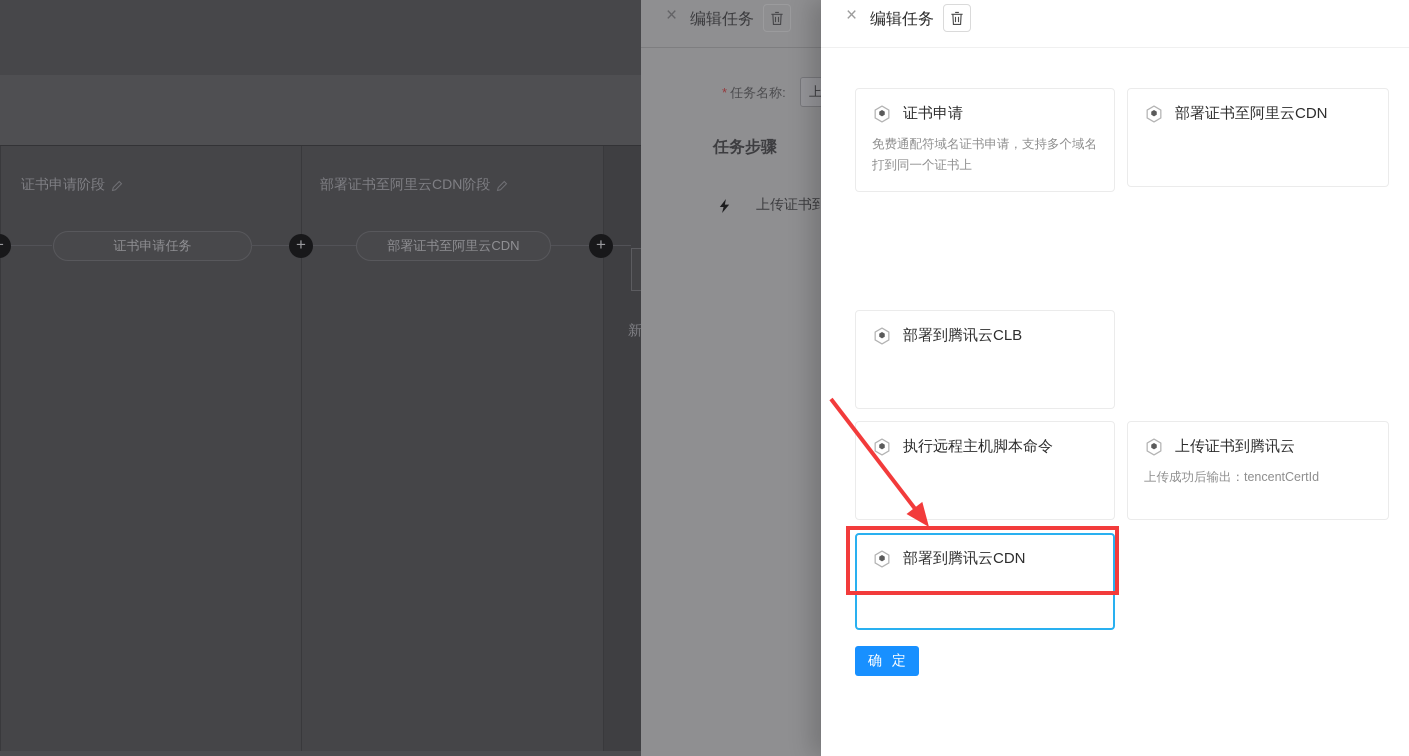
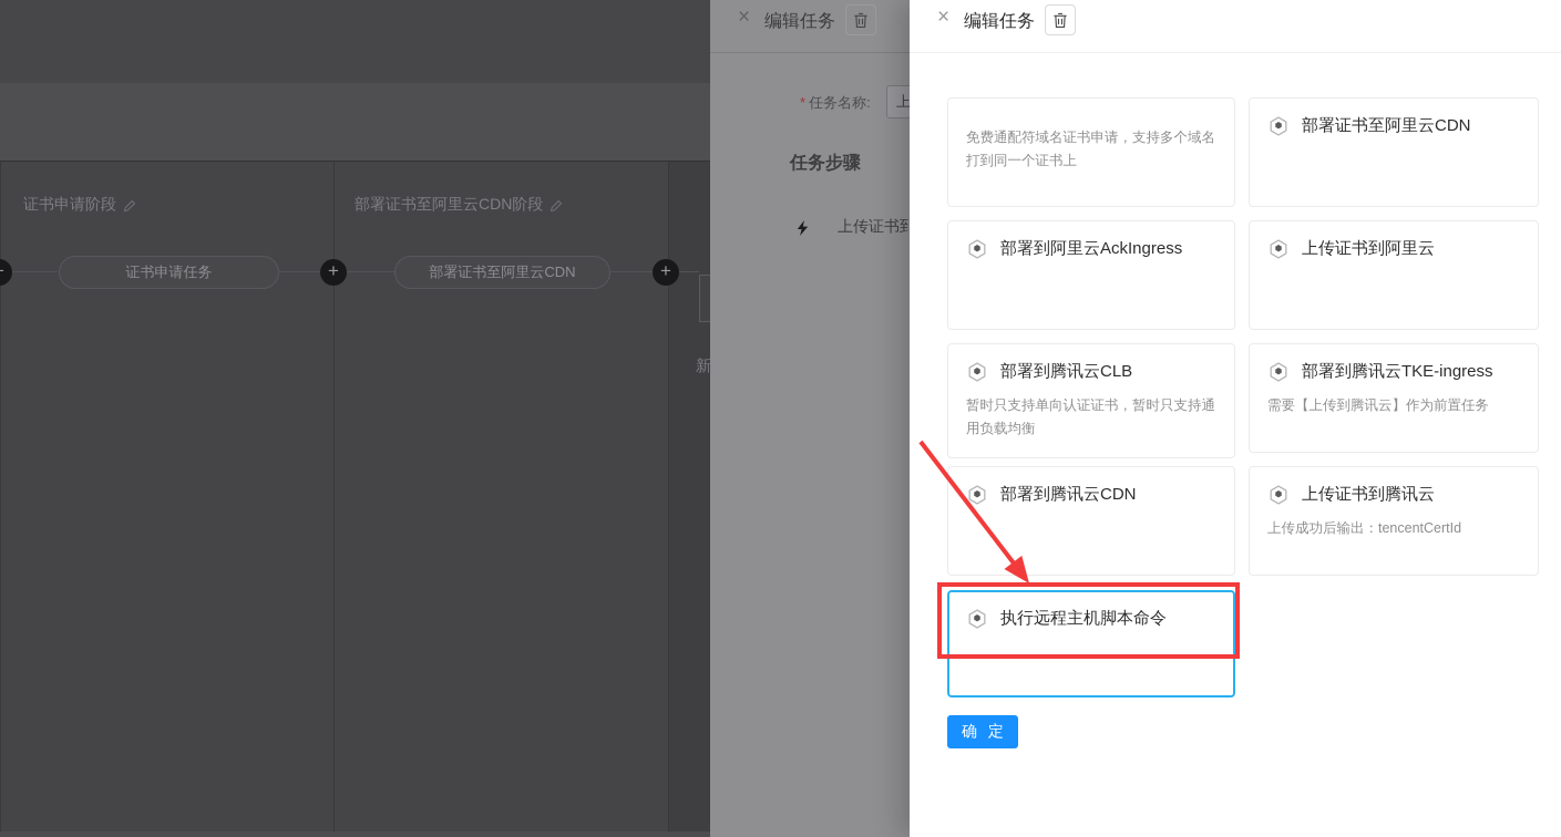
  证书申请阶段
  证书申请任务
  部署证书至阿里云CDN阶段
  部署证书至阿里云CDN
  +
  +
  ×
  编辑任务
  * 任务名称:
  上
  任务步骤
  上传证书到
  ×
  编辑任务
- 证书申请
  免费通配符域名证书申请，支持多个域名打到同一个证书上
  部署证书至阿里云CDN
+ 部署到阿里云AckIngress
+ 上传证书到阿里云
  部署到腾讯云CLB
+ 暂时只支持单向认证证书，暂时只支持通用负载均衡
+ 部署到腾讯云TKE-ingress
+ 需要【上传到腾讯云】作为前置任务
- 执行远程主机脚本命令
+ 部署到腾讯云CDN
  上传证书到腾讯云
  上传成功后输出：tencentCertId
- 部署到腾讯云CDN
+ 执行远程主机脚本命令
  确 定
